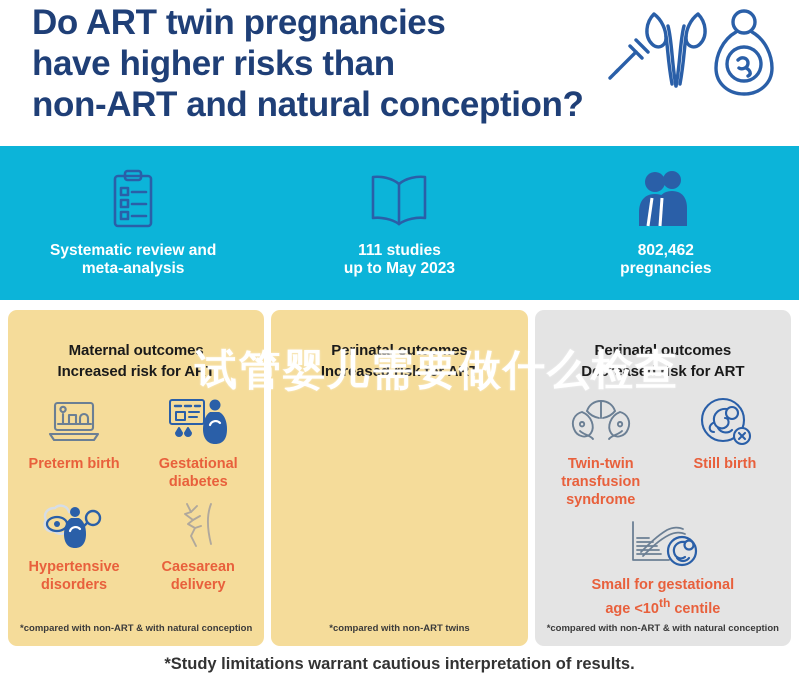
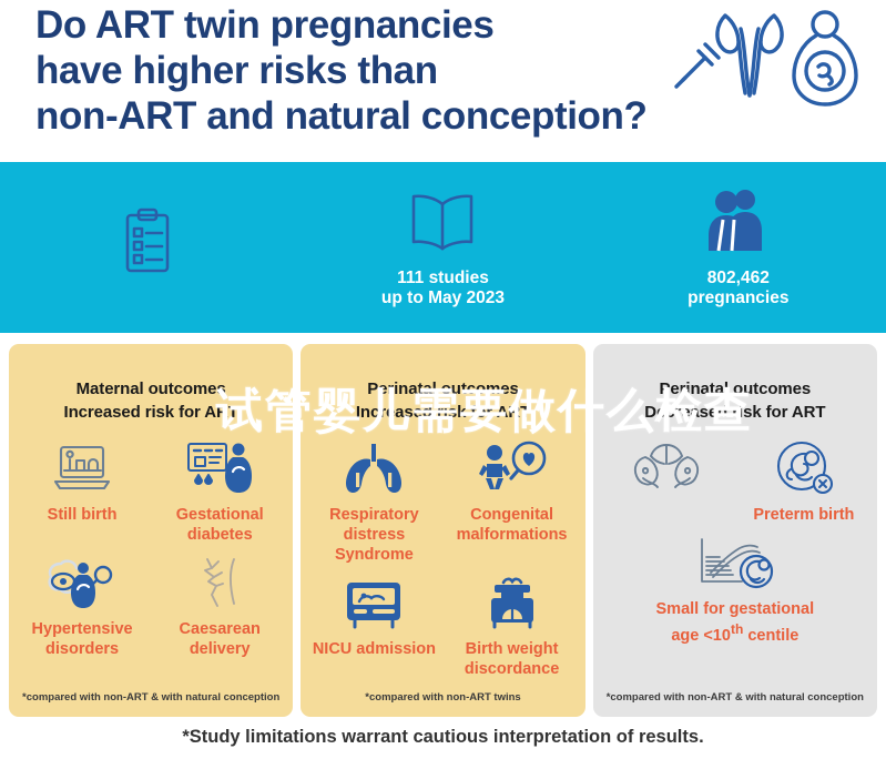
  Do ART twin pregnancies
  have higher risks than
  non-ART and natural conception?
- Systematic review and
- meta-analysis
  111 studies
  up to May 2023
  802,462
  pregnancies
  Maternal outcomes
  Increased risk for ART
- Preterm birth
+ Still birth
  Gestational
  diabetes
  Hypertensive
  disorders
  Caesarean
  delivery
  *compared with non-ART & with natural conception
  Perinatal outcomes
  Increased risk for ART
+ Respiratory distress
+ Syndrome
+ Congenital
+ malformations
+ NICU admission
+ Birth weight
+ discordance
  *compared with non-ART twins
  Perinatal outcomes
  Decreased risk for ART
- Twin-twin
- transfusion
- syndrome
- Still birth
+ Preterm birth
  Small for gestational
  age <10th centile
  *compared with non-ART & with natural conception
  *Study limitations warrant cautious interpretation of results.
  试管婴儿需要做什么检查
